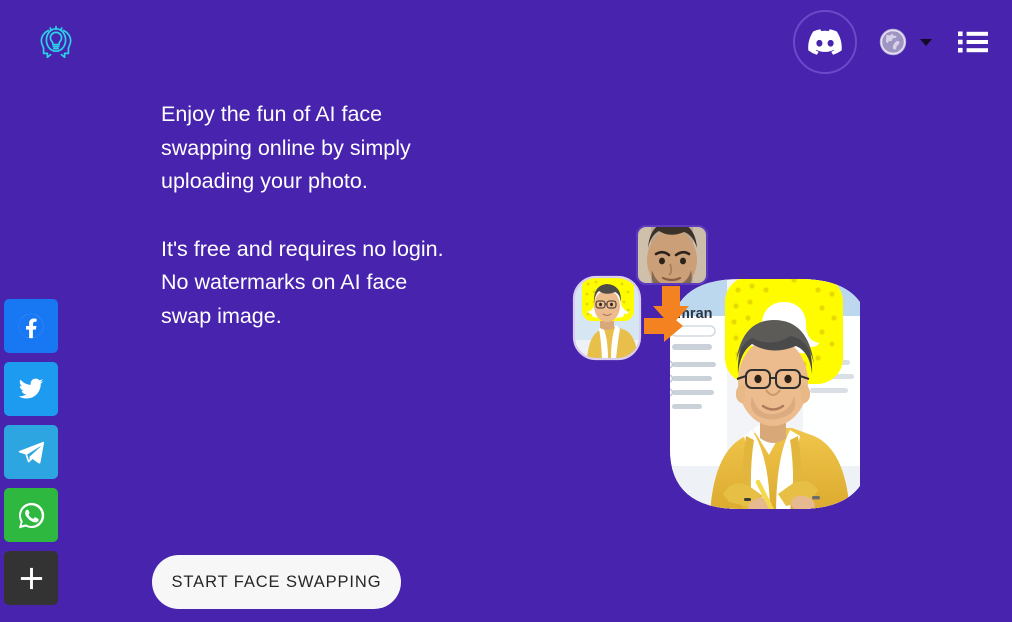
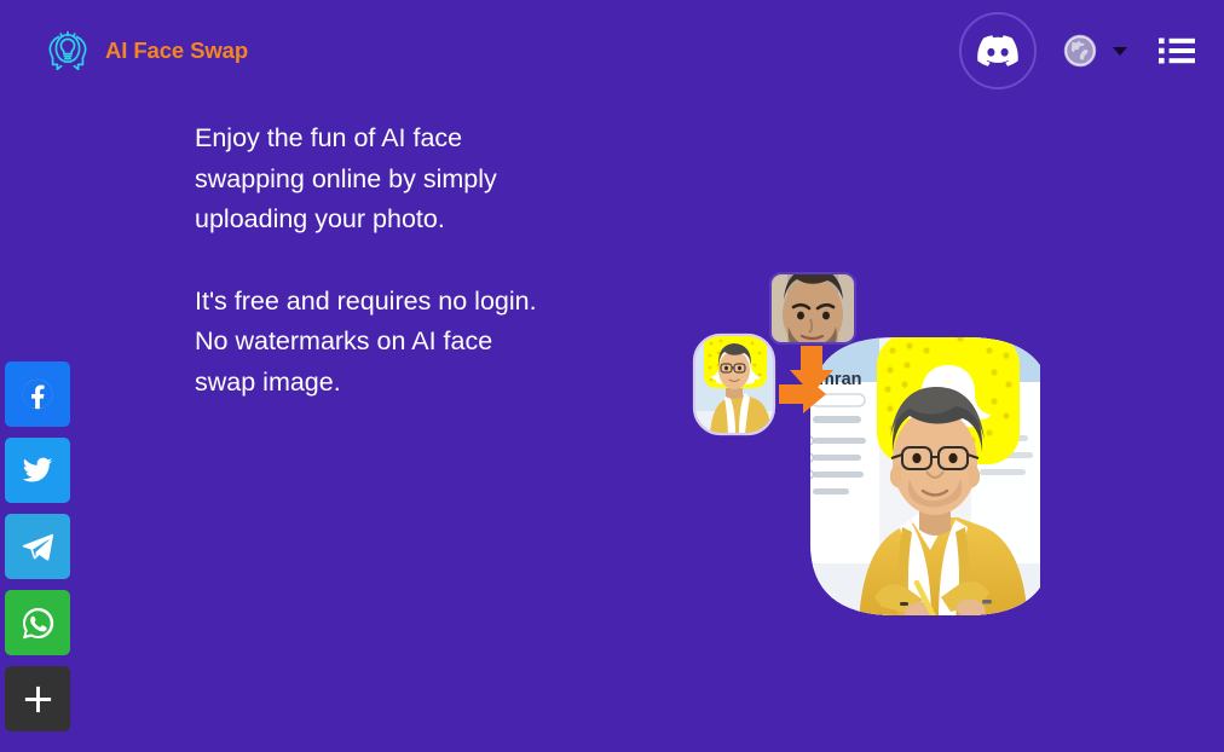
+ AI Face Swap
  Enjoy the fun of AI face
  swapping online by simply
  uploading your photo.
  It's free and requires no login.
  No watermarks on AI face
  swap image.
- START FACE SWAPPING
  mran
